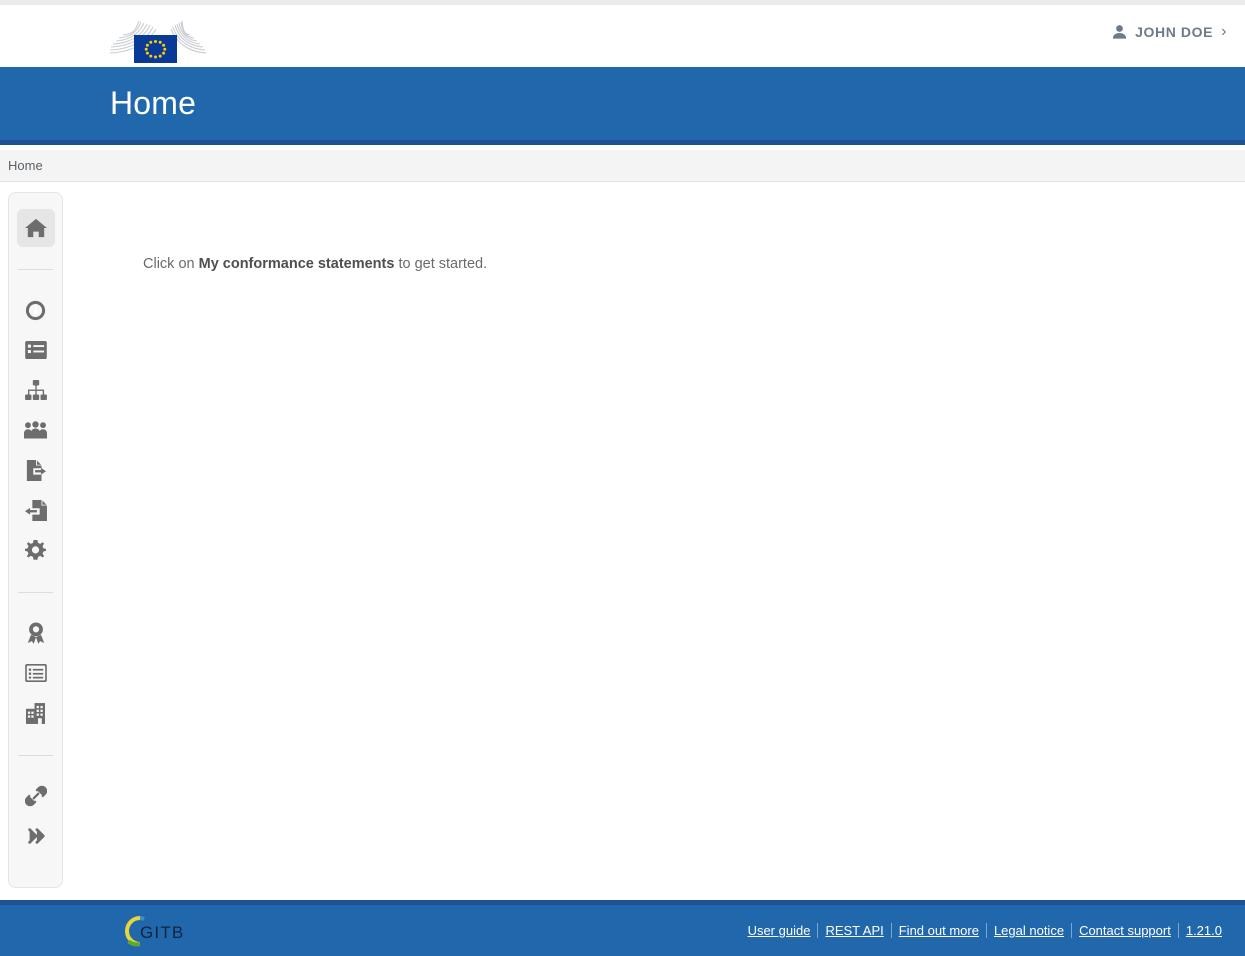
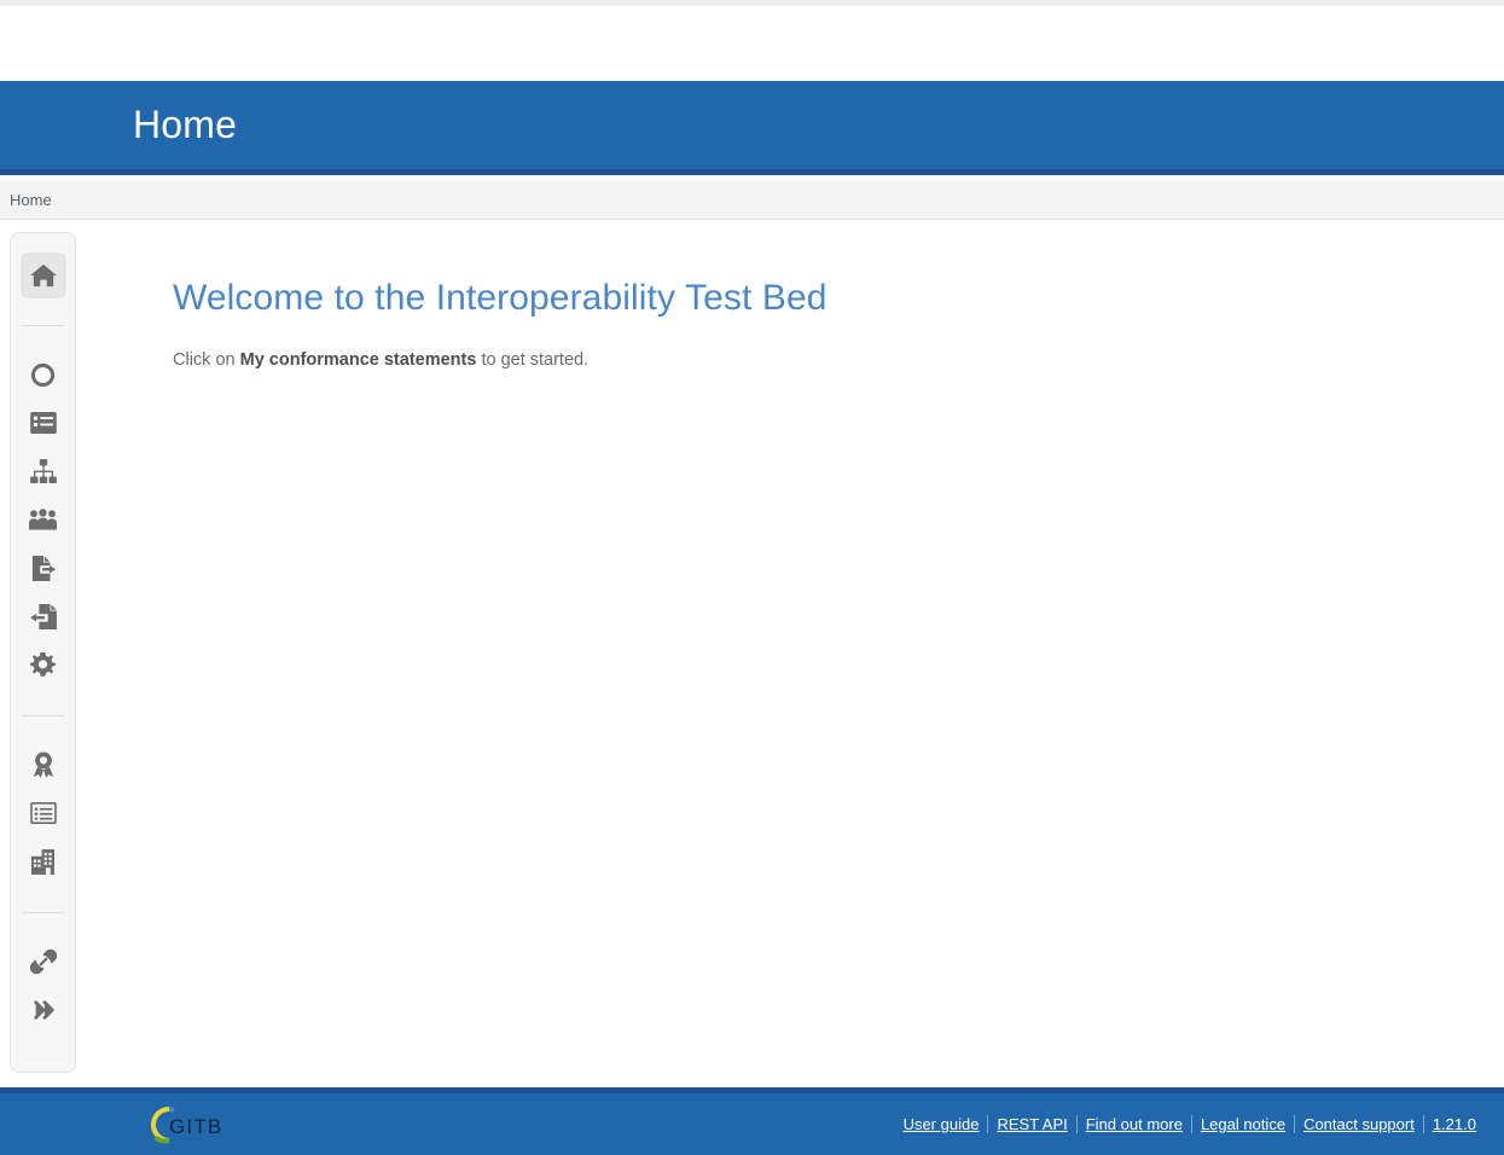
- JOHN DOE
- ›
  Home
  Home
+ Welcome to the Interoperability Test Bed
  Click on My conformance statements to get started.
  GITB
  User guide
  REST API
  Find out more
  Legal notice
  Contact support
  1.21.0
